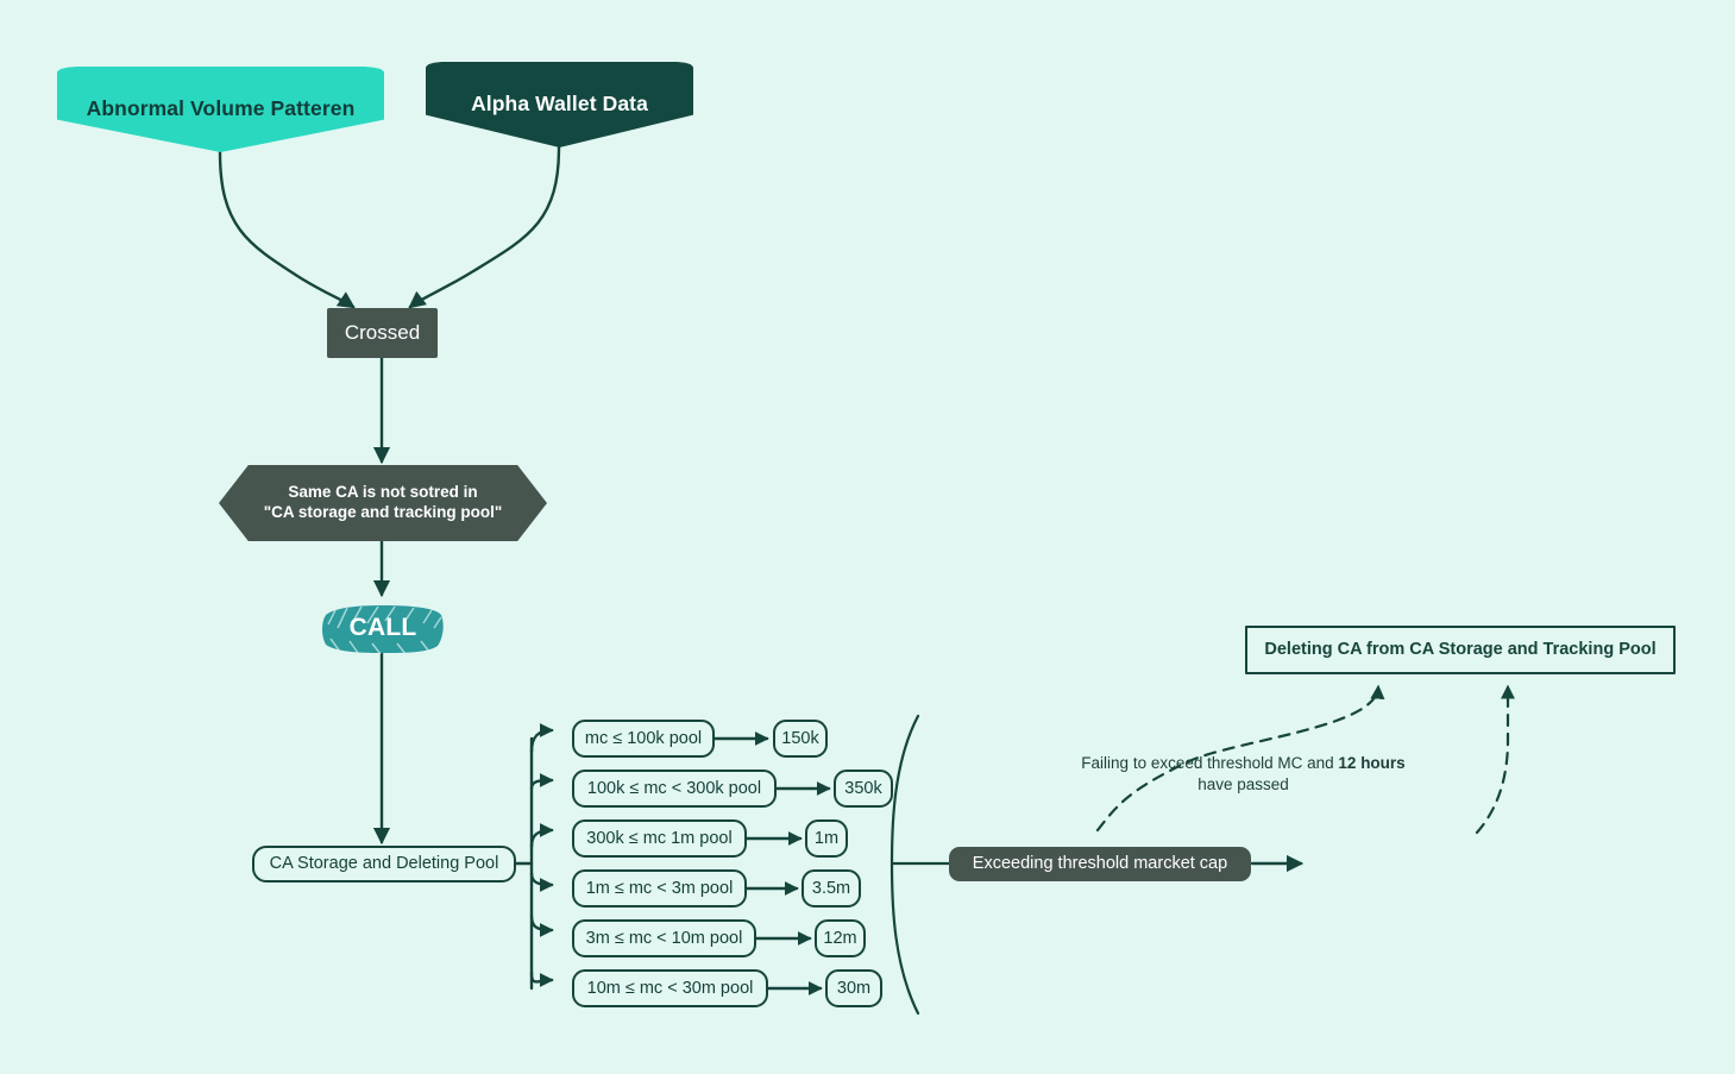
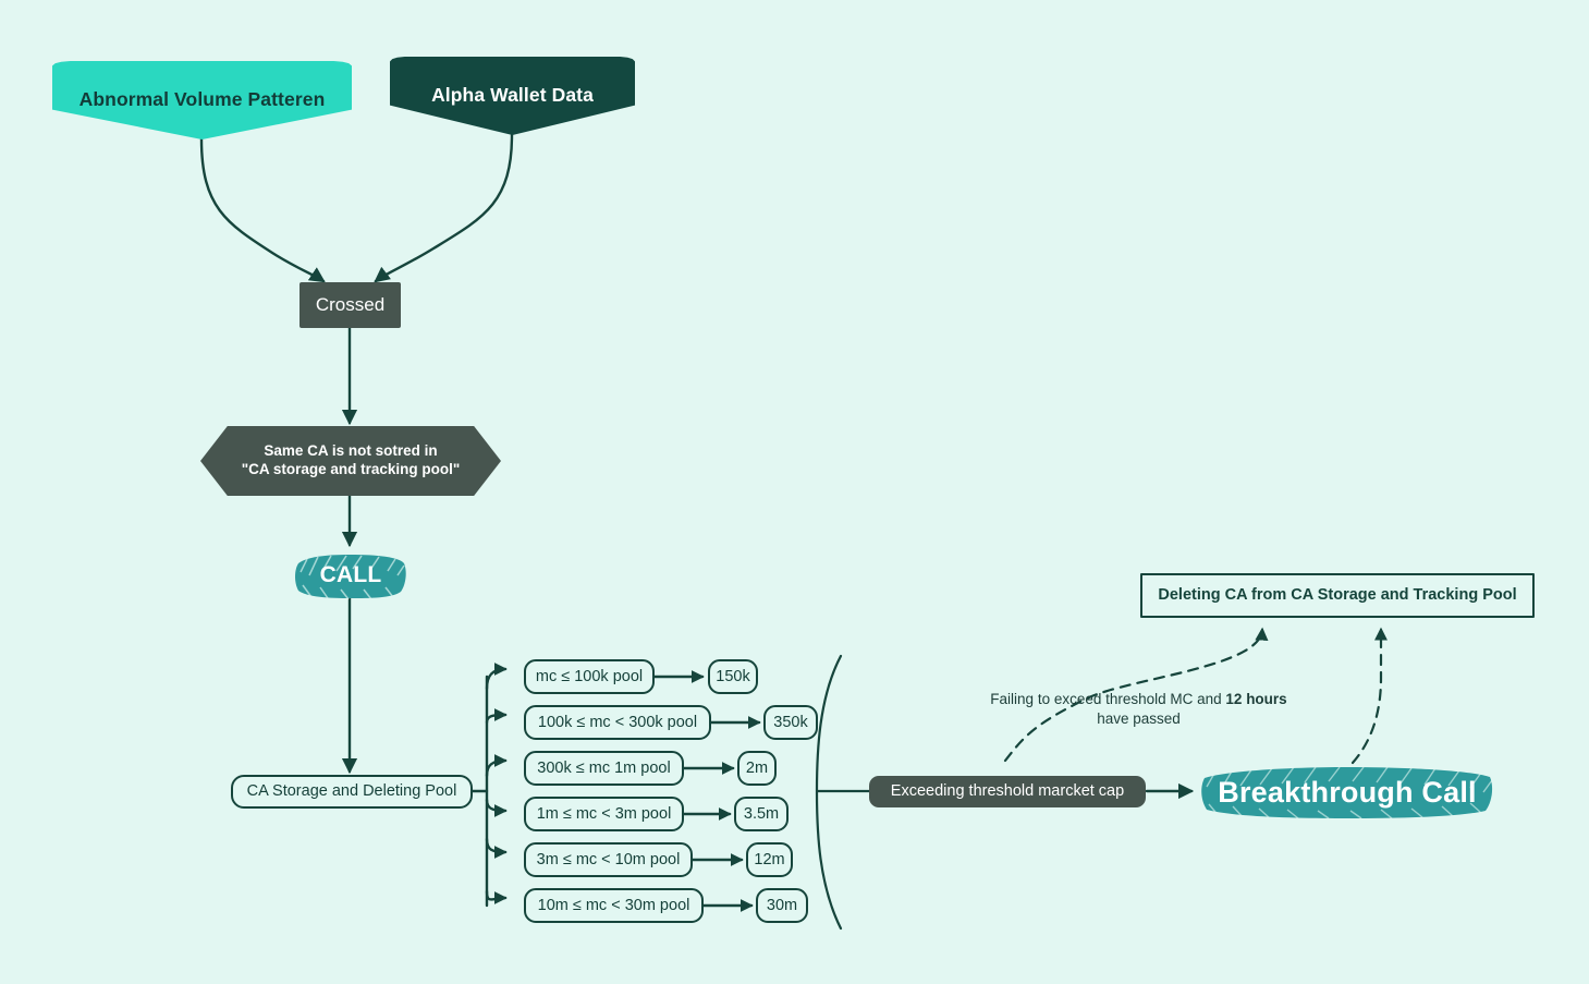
  Abnormal Volume Patteren
  Alpha Wallet Data
  Crossed
  Same CA is not sotred in
  "CA storage and tracking pool"
  CALL
  CA Storage and Deleting Pool
  mc ≤ 100k pool
  100k ≤ mc < 300k pool
  300k ≤ mc 1m pool
  1m ≤ mc < 3m pool
  3m ≤ mc < 10m pool
  10m ≤ mc < 30m pool
  150k
  350k
- 1m
+ 2m
  3.5m
  12m
  30m
  Exceeding threshold marcket cap
+ Breakthrough Call
  Deleting CA from CA Storage and Tracking Pool
  Failing to exceed threshold MC and 12 hours have passed
